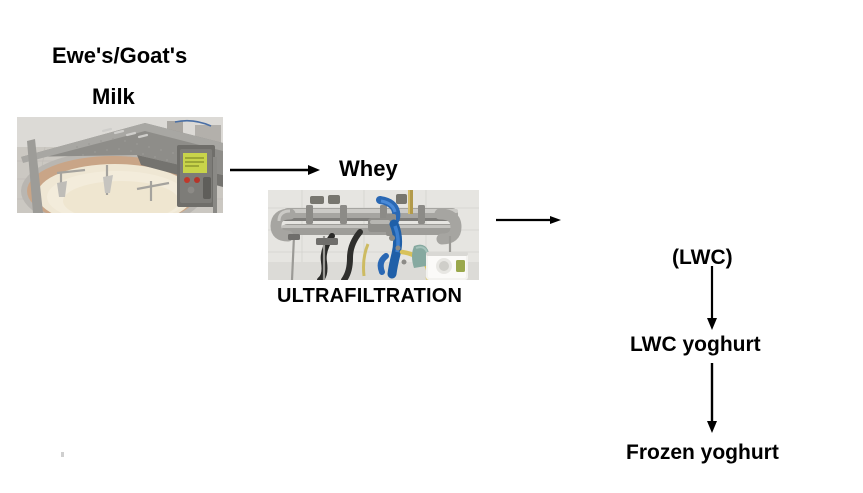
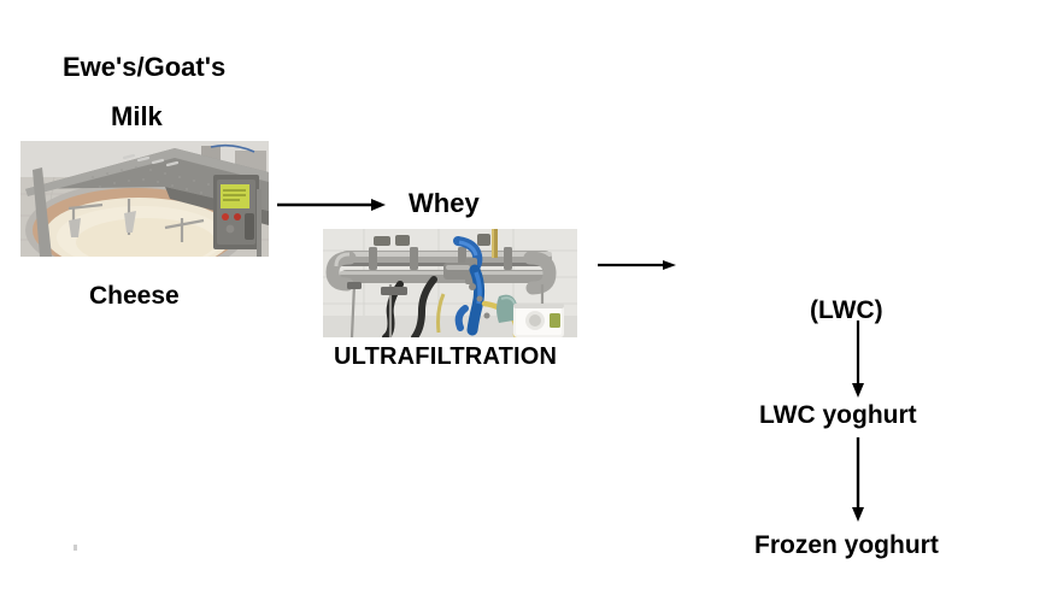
  Ewe's/Goat's
  Milk
+ Cheese
  Whey
  ULTRAFILTRATION
  (LWC)
  LWC yoghurt
  Frozen yoghurt
